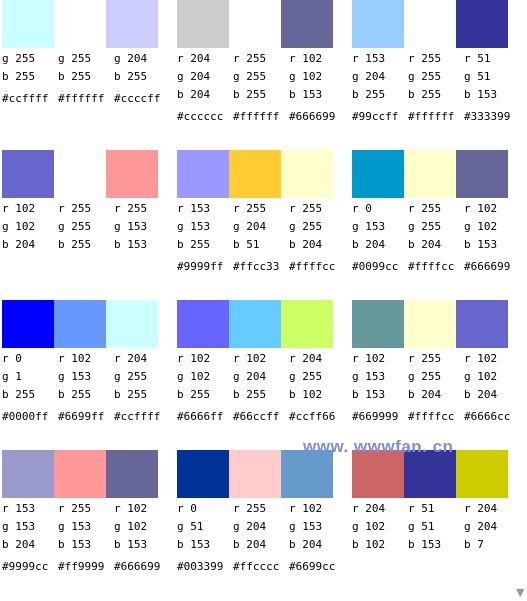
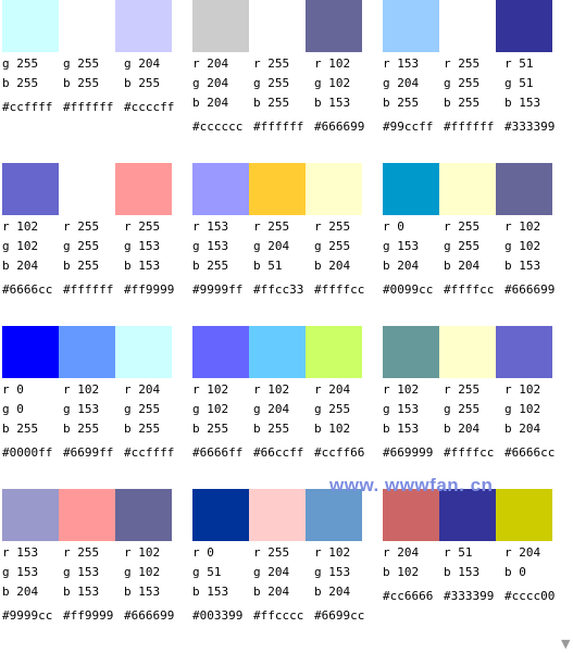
  g 255	g 255	g 204
  b 255	b 255	b 255
  #ccffff	#ffffff	#ccccff
  r 204	r 255	r 102
  g 204	g 255	g 102
  b 204	b 255	b 153
  #cccccc	#ffffff	#666699
  r 153	r 255	r 51
  g 204	g 255	g 51
  b 255	b 255	b 153
  #99ccff	#ffffff	#333399
  r 102	r 255	r 255
  g 102	g 255	g 153
  b 204	b 255	b 153
+ #6666cc	#ffffff	#ff9999
  r 153	r 255	r 255
  g 153	g 204	g 255
  b 255	b 51	b 204
  #9999ff	#ffcc33	#ffffcc
  r 0	r 255	r 102
  g 153	g 255	g 102
  b 204	b 204	b 153
  #0099cc	#ffffcc	#666699
  r 0	r 102	r 204
- g 1	g 153	g 255
+ g 0	g 153	g 255
  b 255	b 255	b 255
  #0000ff	#6699ff	#ccffff
  r 102	r 102	r 204
  g 102	g 204	g 255
  b 255	b 255	b 102
  #6666ff	#66ccff	#ccff66
  r 102	r 255	r 102
  g 153	g 255	g 102
  b 153	b 204	b 204
  #669999	#ffffcc	#6666cc
  r 153	r 255	r 102
  g 153	g 153	g 102
  b 204	b 153	b 153
  #9999cc	#ff9999	#666699
  r 0	r 255	r 102
  g 51	g 204	g 153
  b 153	b 204	b 204
  #003399	#ffcccc	#6699cc
  r 204	r 51	r 204
- g 102	g 51	g 204
- b 102	b 153	b 7
+ b 102	b 153	b 0
+ #cc6666	#333399	#cccc00
  www. wwwfan. cn
  ▼
